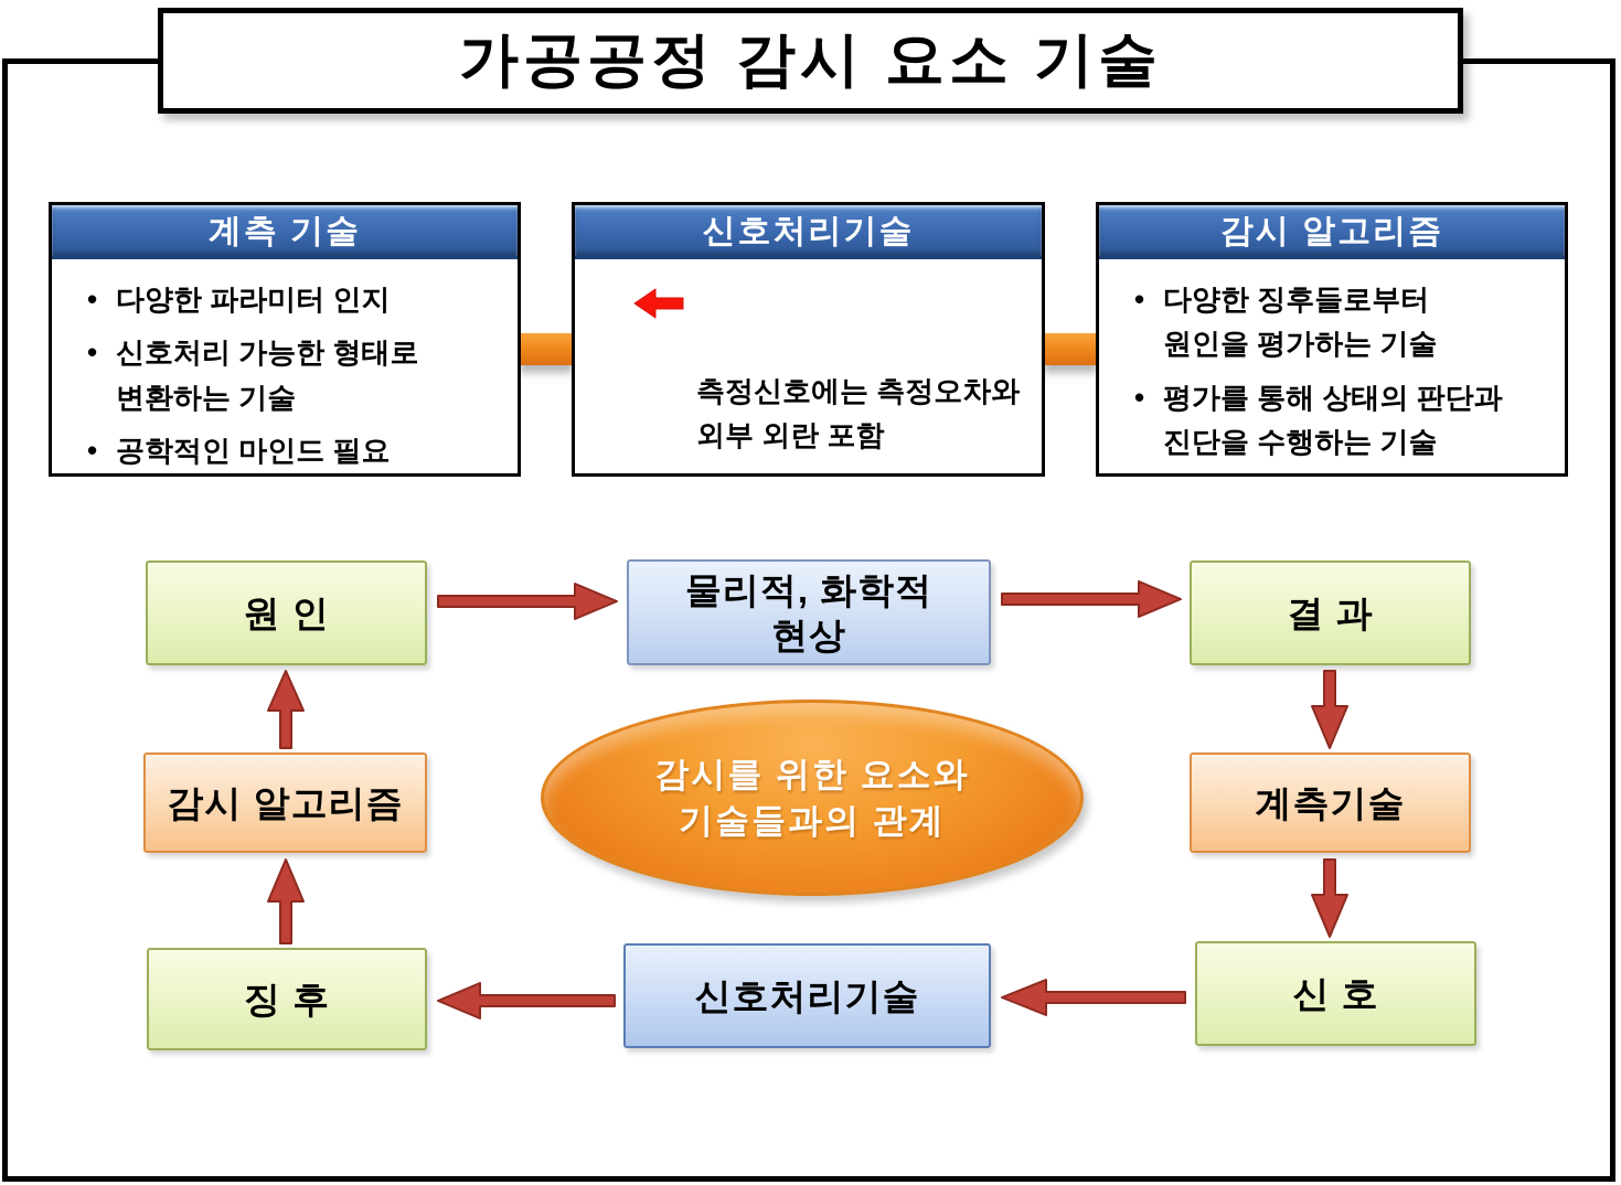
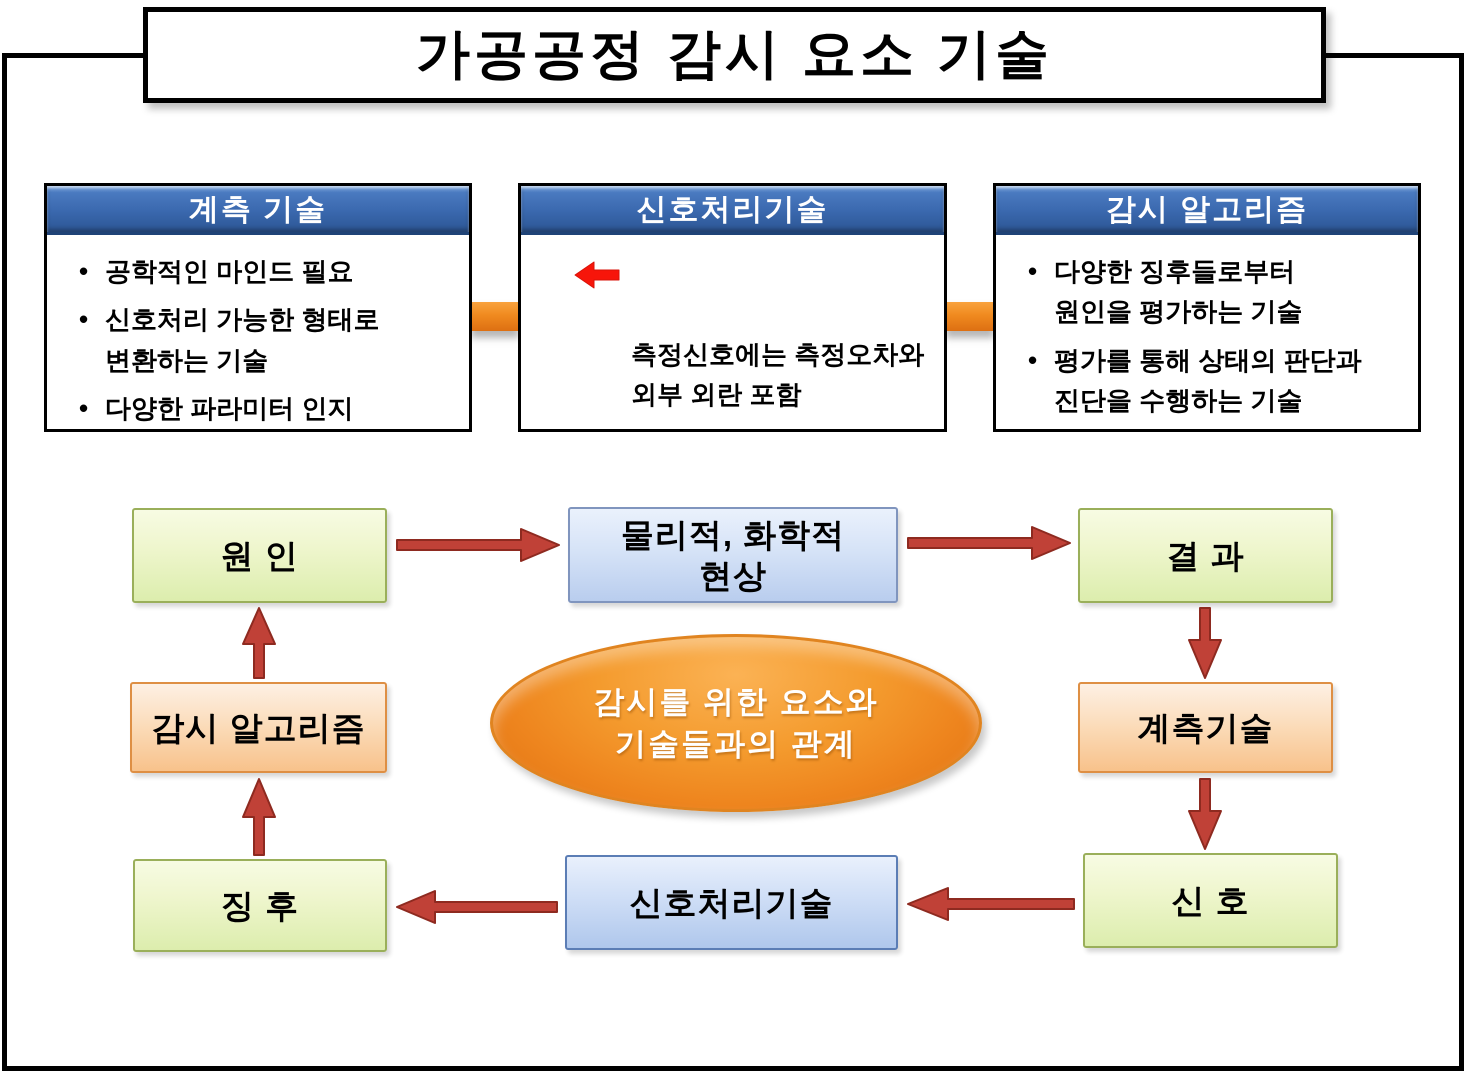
  가공공정 감시 요소 기술
  계측 기술
- 다양한 파라미터 인지
+ 공학적인 마인드 필요
  신호처리 가능한 형태로
  변환하는 기술
- 공학적인 마인드 필요
+ 다양한 파라미터 인지
  신호처리기술
  측정신호에는 측정오차와
  외부 외란 포함
  감시 알고리즘
  다양한 징후들로부터
  원인을 평가하는 기술
  평가를 통해 상태의 판단과
  진단을 수행하는 기술
  원 인
  물리적, 화학적
  현상
  결 과
  감시 알고리즘
  계측기술
  징 후
  신호처리기술
  신 호
  감시를 위한 요소와
  기술들과의 관계
